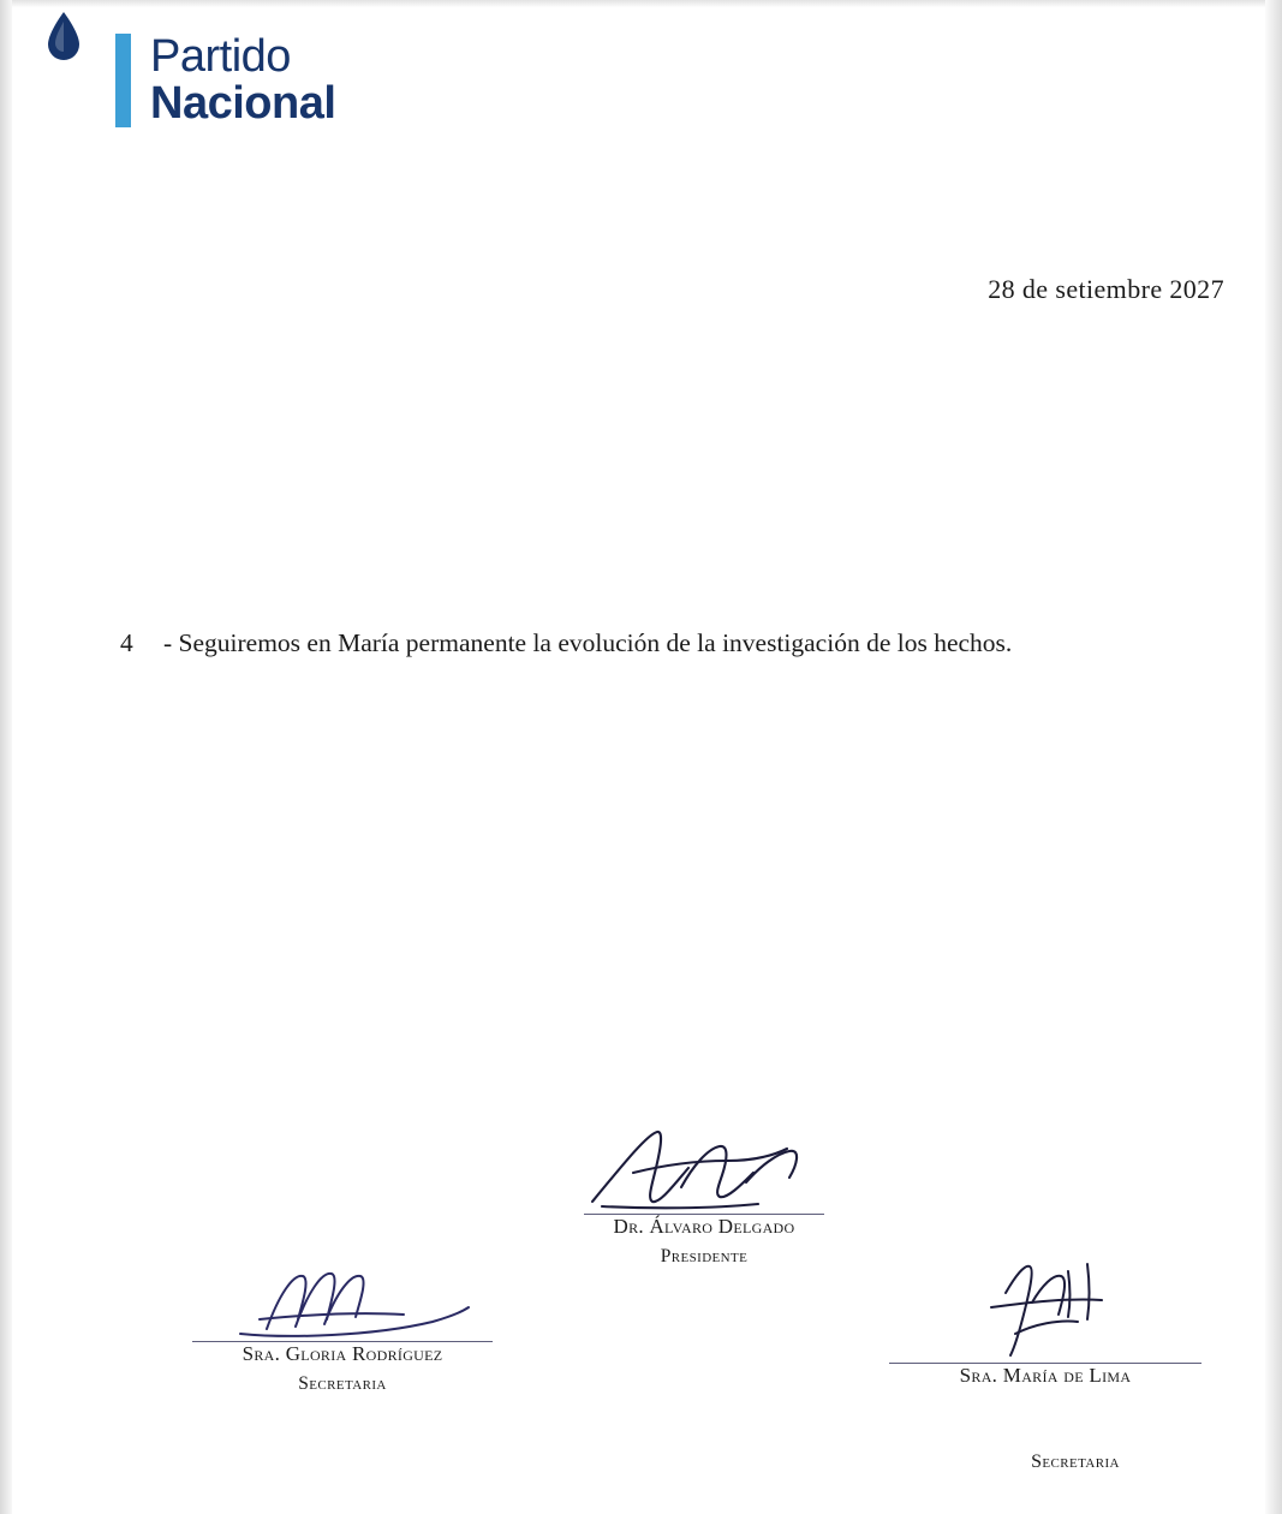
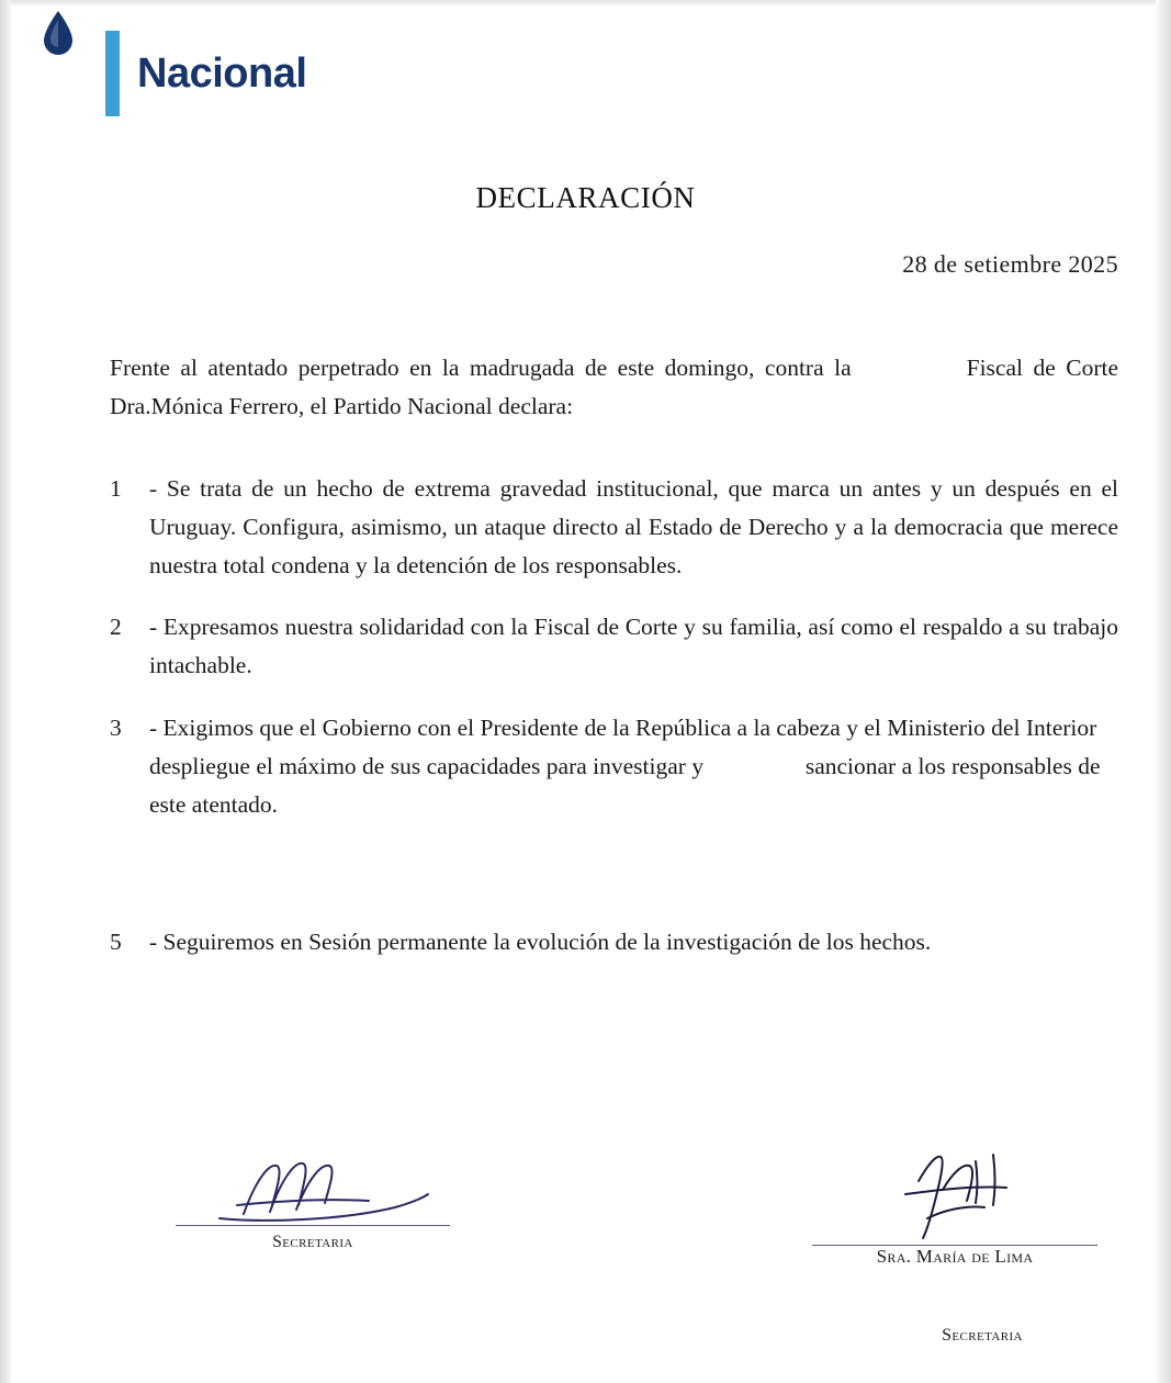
- Partido
  Nacional
+ DECLARACIÓN
- 28 de setiembre 2027
+ 28 de setiembre 2025
+ Frente al atentado perpetrado en la madrugada de este domingo, contra la Fiscal de Corte Dra.Mónica Ferrero, el Partido Nacional declara:
+ 1
+ - Se trata de un hecho de extrema gravedad institucional, que marca un antes y un después en el Uruguay. Configura, asimismo, un ataque directo al Estado de Derecho y a la democracia que merece nuestra total condena y la detención de los responsables.
+ 2
+ - Expresamos nuestra solidaridad con la Fiscal de Corte y su familia, así como el respaldo a su trabajo intachable.
+ 3
+ - Exigimos que el Gobierno con el Presidente de la República a la cabeza y el Ministerio del Interior despliegue el máximo de sus capacidades para investigar y sancionar a los responsables de este atentado.
- 4
+ 5
- - Seguiremos en María permanente la evolución de la investigación de los hechos.
+ - Seguiremos en Sesión permanente la evolución de la investigación de los hechos.
- Dr. Álvaro Delgado
- Presidente
- Sra. Gloria Rodríguez
  Secretaria
  Sra. María de Lima
  Secretaria
